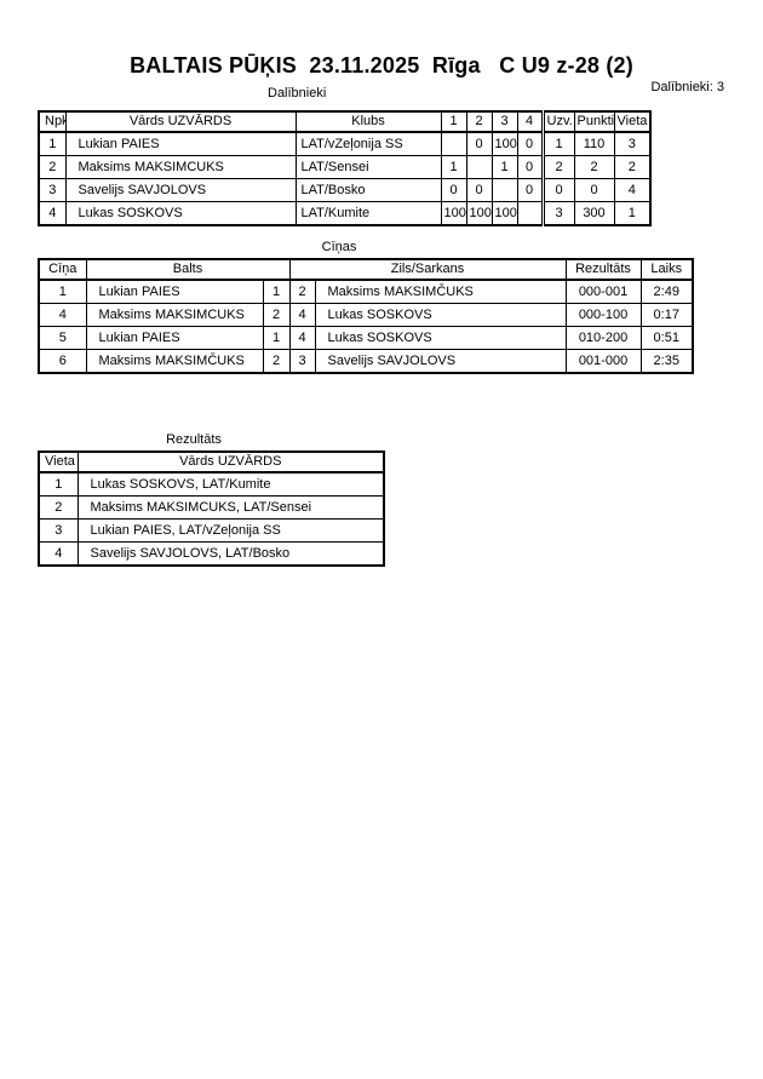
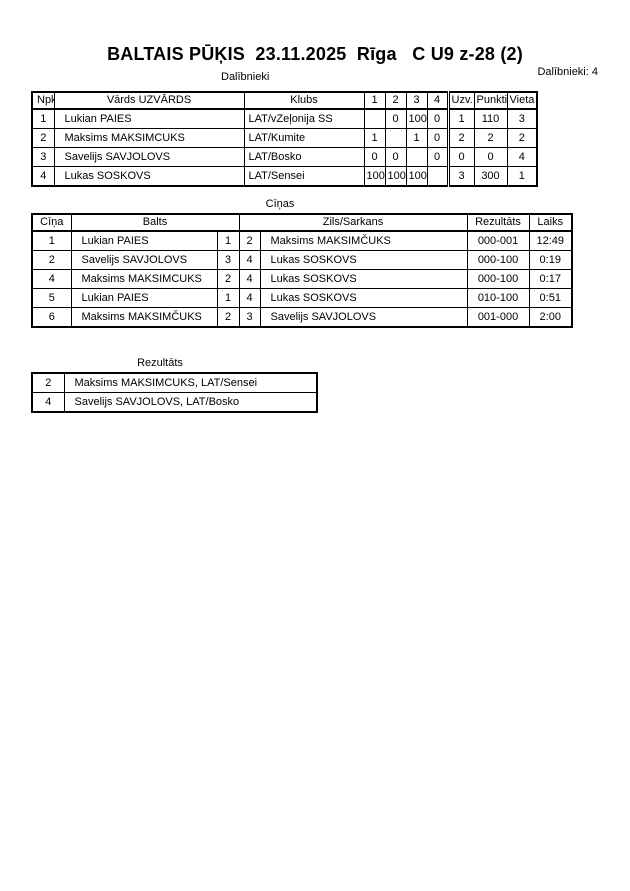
  BALTAIS PŪĶIS 23.11.2025 Rīga C U9 z-28 (2)
  Dalībnieki
- Dalībnieki: 3
+ Dalībnieki: 4
  Npk	Vārds UZVĀRDS	Klubs	1	2	3	4	Uzv.	Punkti	Vieta
  1	Lukian PAIES	LAT/vZeļonija SS		0	100	0	1	110	3
- 2	Maksims MAKSIMCUKS	LAT/Sensei	1		1	0	2	2	2
+ 2	Maksims MAKSIMCUKS	LAT/Kumite	1		1	0	2	2	2
  3	Savelijs SAVJOLOVS	LAT/Bosko	0	0		0	0	0	4
- 4	Lukas SOSKOVS	LAT/Kumite	100	100	100		3	300	1
+ 4	Lukas SOSKOVS	LAT/Sensei	100	100	100		3	300	1
  Cīņas
  Cīņa	Balts	Zils/Sarkans	Rezultāts	Laiks
- 1	Lukian PAIES	1	2	Maksims MAKSIMČUKS	000-001	2:49
+ 1	Lukian PAIES	1	2	Maksims MAKSIMČUKS	000-001	12:49
+ 2	Savelijs SAVJOLOVS	3	4	Lukas SOSKOVS	000-100	0:19
  4	Maksims MAKSIMCUKS	2	4	Lukas SOSKOVS	000-100	0:17
- 5	Lukian PAIES	1	4	Lukas SOSKOVS	010-200	0:51
+ 5	Lukian PAIES	1	4	Lukas SOSKOVS	010-100	0:51
- 6	Maksims MAKSIMČUKS	2	3	Savelijs SAVJOLOVS	001-000	2:35
+ 6	Maksims MAKSIMČUKS	2	3	Savelijs SAVJOLOVS	001-000	2:00
  Rezultāts
- Vieta	Vārds UZVĀRDS
- 1	Lukas SOSKOVS, LAT/Kumite
  2	Maksims MAKSIMCUKS, LAT/Sensei
- 3	Lukian PAIES, LAT/vZeļonija SS
  4	Savelijs SAVJOLOVS, LAT/Bosko
